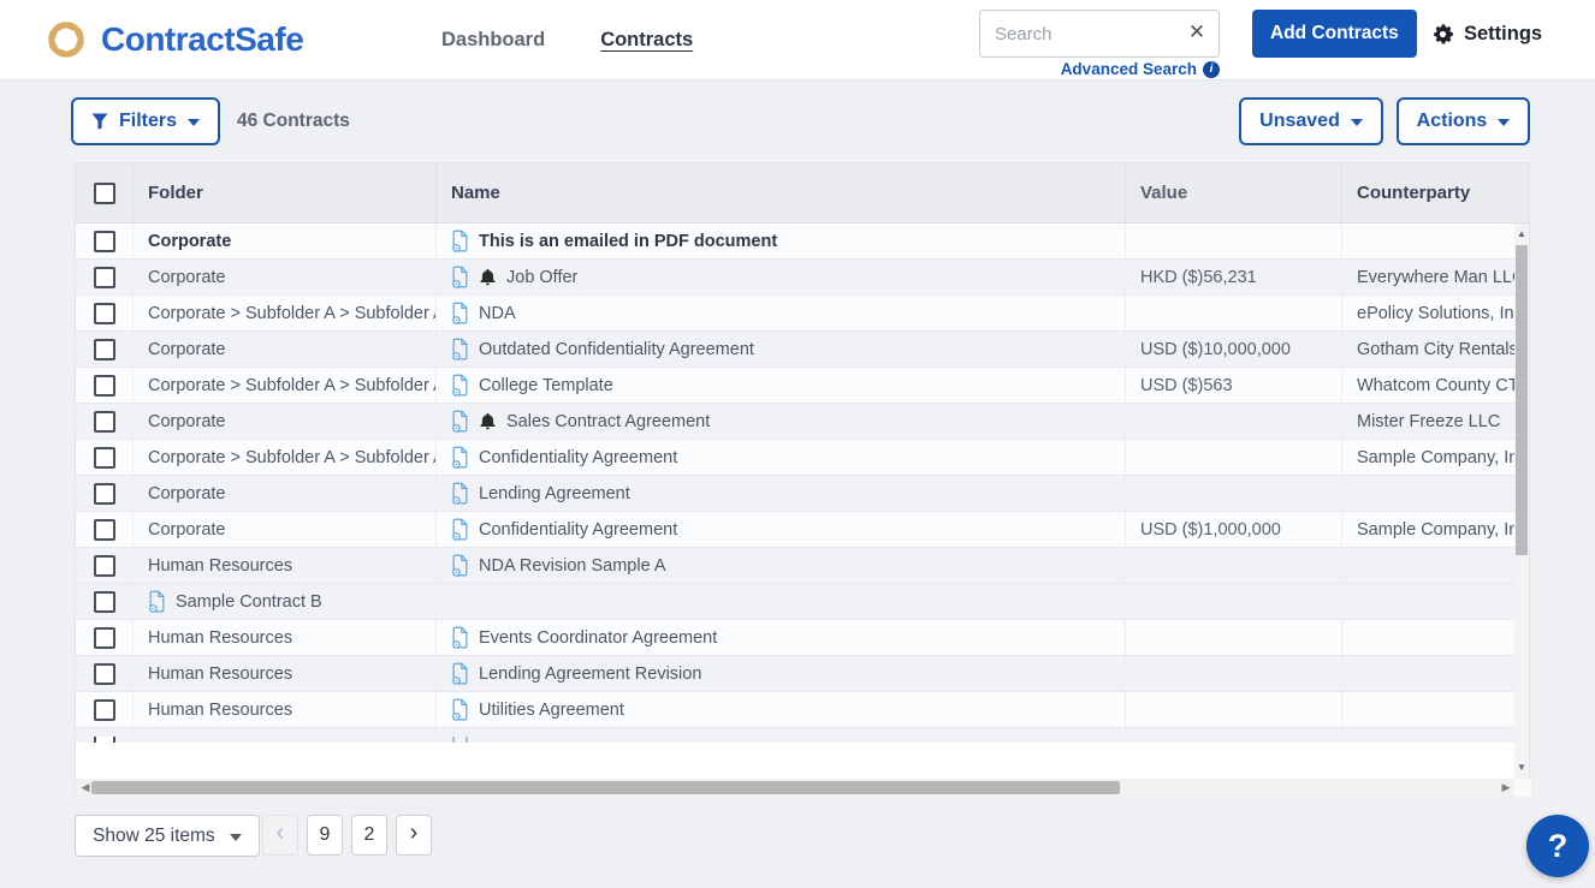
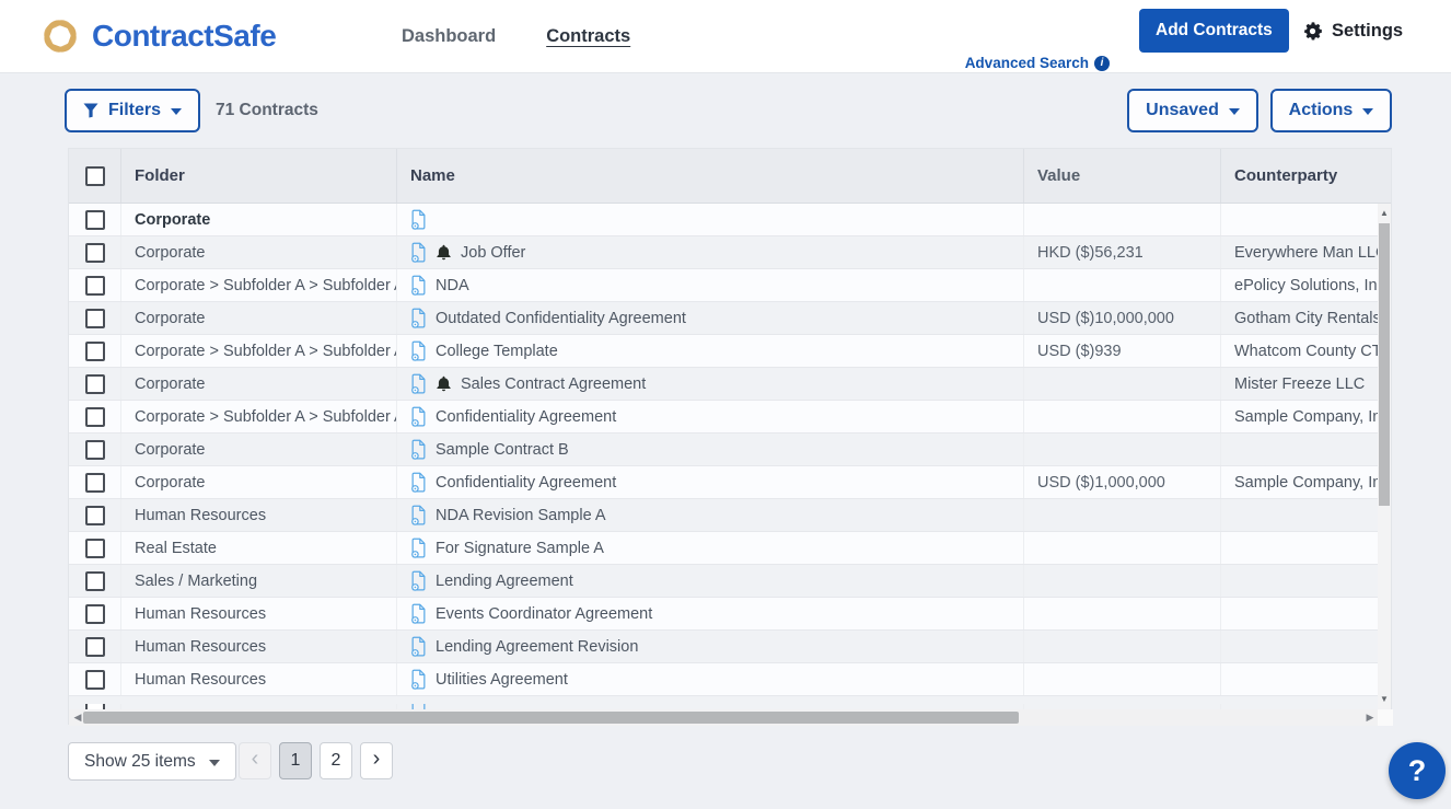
  ContractSafe
  Dashboard
  Contracts
- Search
- ✕
  Advanced Search
  i
  Add Contracts
  Settings
  Filters
- 46 Contracts
+ 71 Contracts
  Unsaved
  Actions
  Folder
  Name
  Value
  Counterparty
  Corporate
- This is an emailed in PDF document
  Corporate
  Job Offer
  HKD ($)56,231
  Everywhere Man LL
  Corporate > Subfolder A > Subfolder
  NDA
  ePolicy Solutions, In
  Corporate
  Outdated Confidentiality Agreement
  USD ($)10,000,000
  Gotham City Rental
  Corporate > Subfolder A > Subfolder
  College Template
- USD ($)563
+ USD ($)939
  Whatcom County C
  Corporate
  Sales Contract Agreement
  Mister Freeze LLC
  Corporate > Subfolder A > Subfolder
  Confidentiality Agreement
  Sample Company, I
  Corporate
- Lending Agreement
+ Sample Contract B
  Corporate
  Confidentiality Agreement
  USD ($)1,000,000
  Sample Company, I
  Human Resources
  NDA Revision Sample A
+ Real Estate
+ For Signature Sample A
+ Sales / Marketing
- Sample Contract B
+ Lending Agreement
  Human Resources
  Events Coordinator Agreement
  Human Resources
  Lending Agreement Revision
  Human Resources
  Utilities Agreement
  ▲
  ▼
  ◀
  ▶
  Show 25 items
  ‹
- 9
+ 1
  2
  ›
  ?
